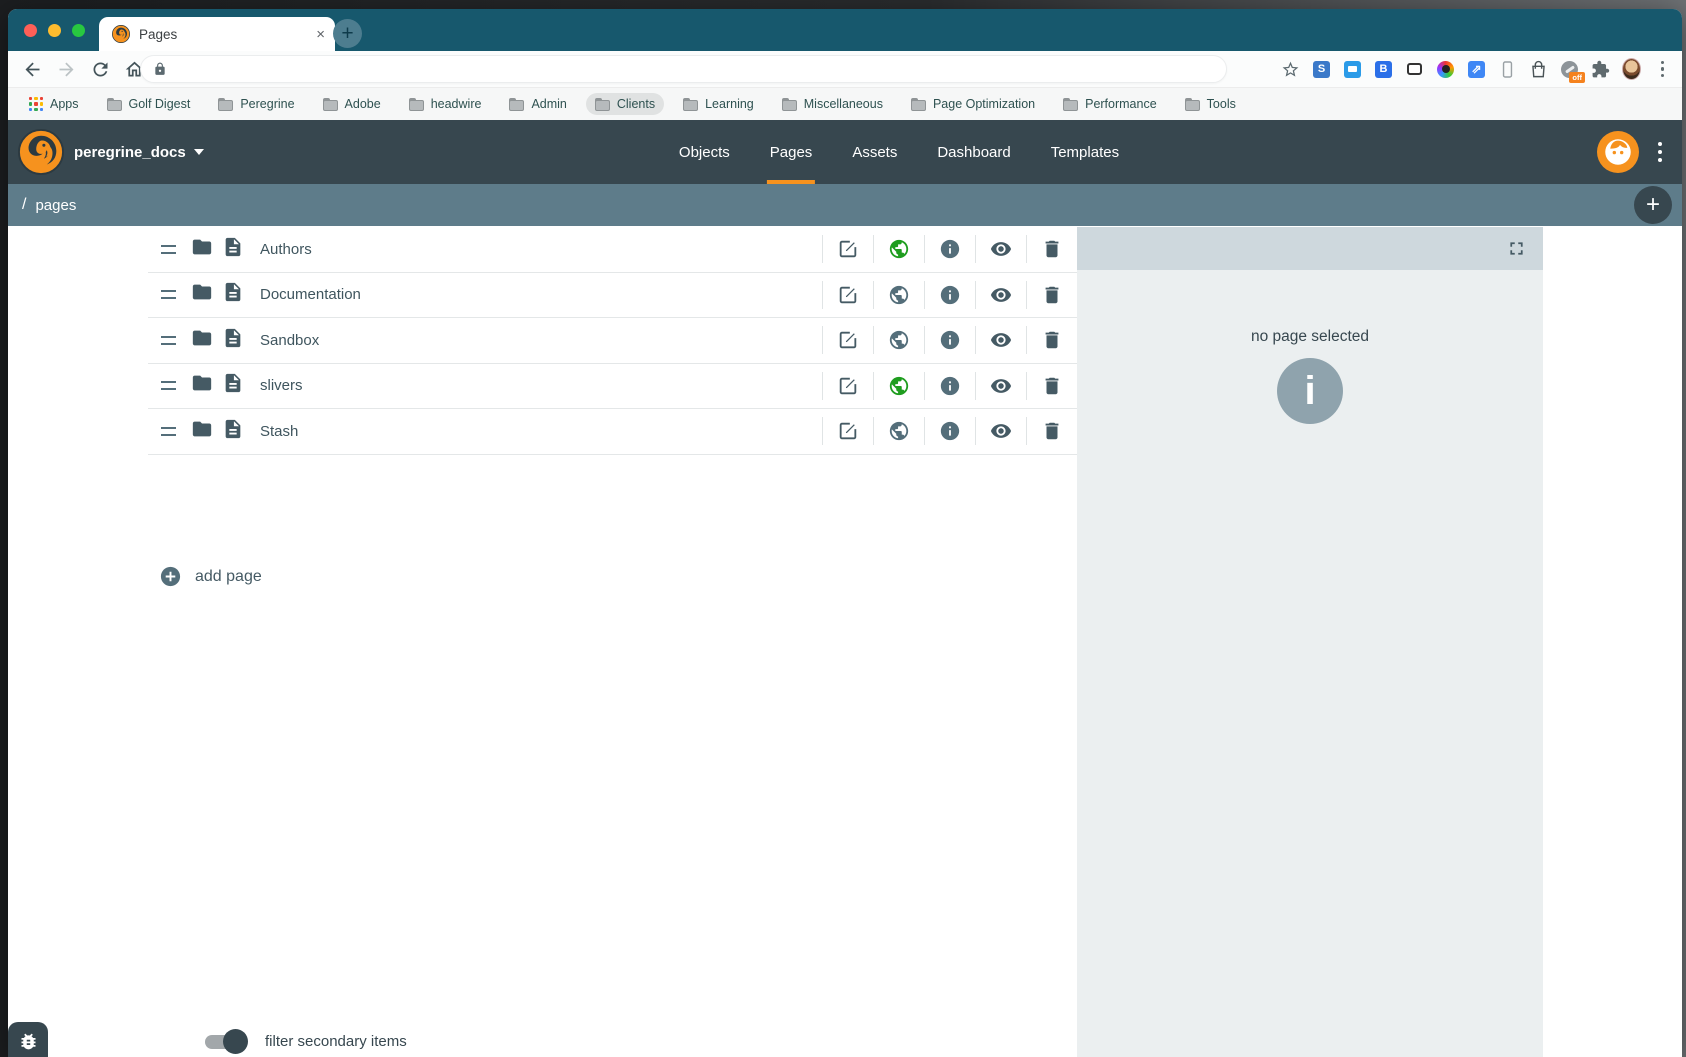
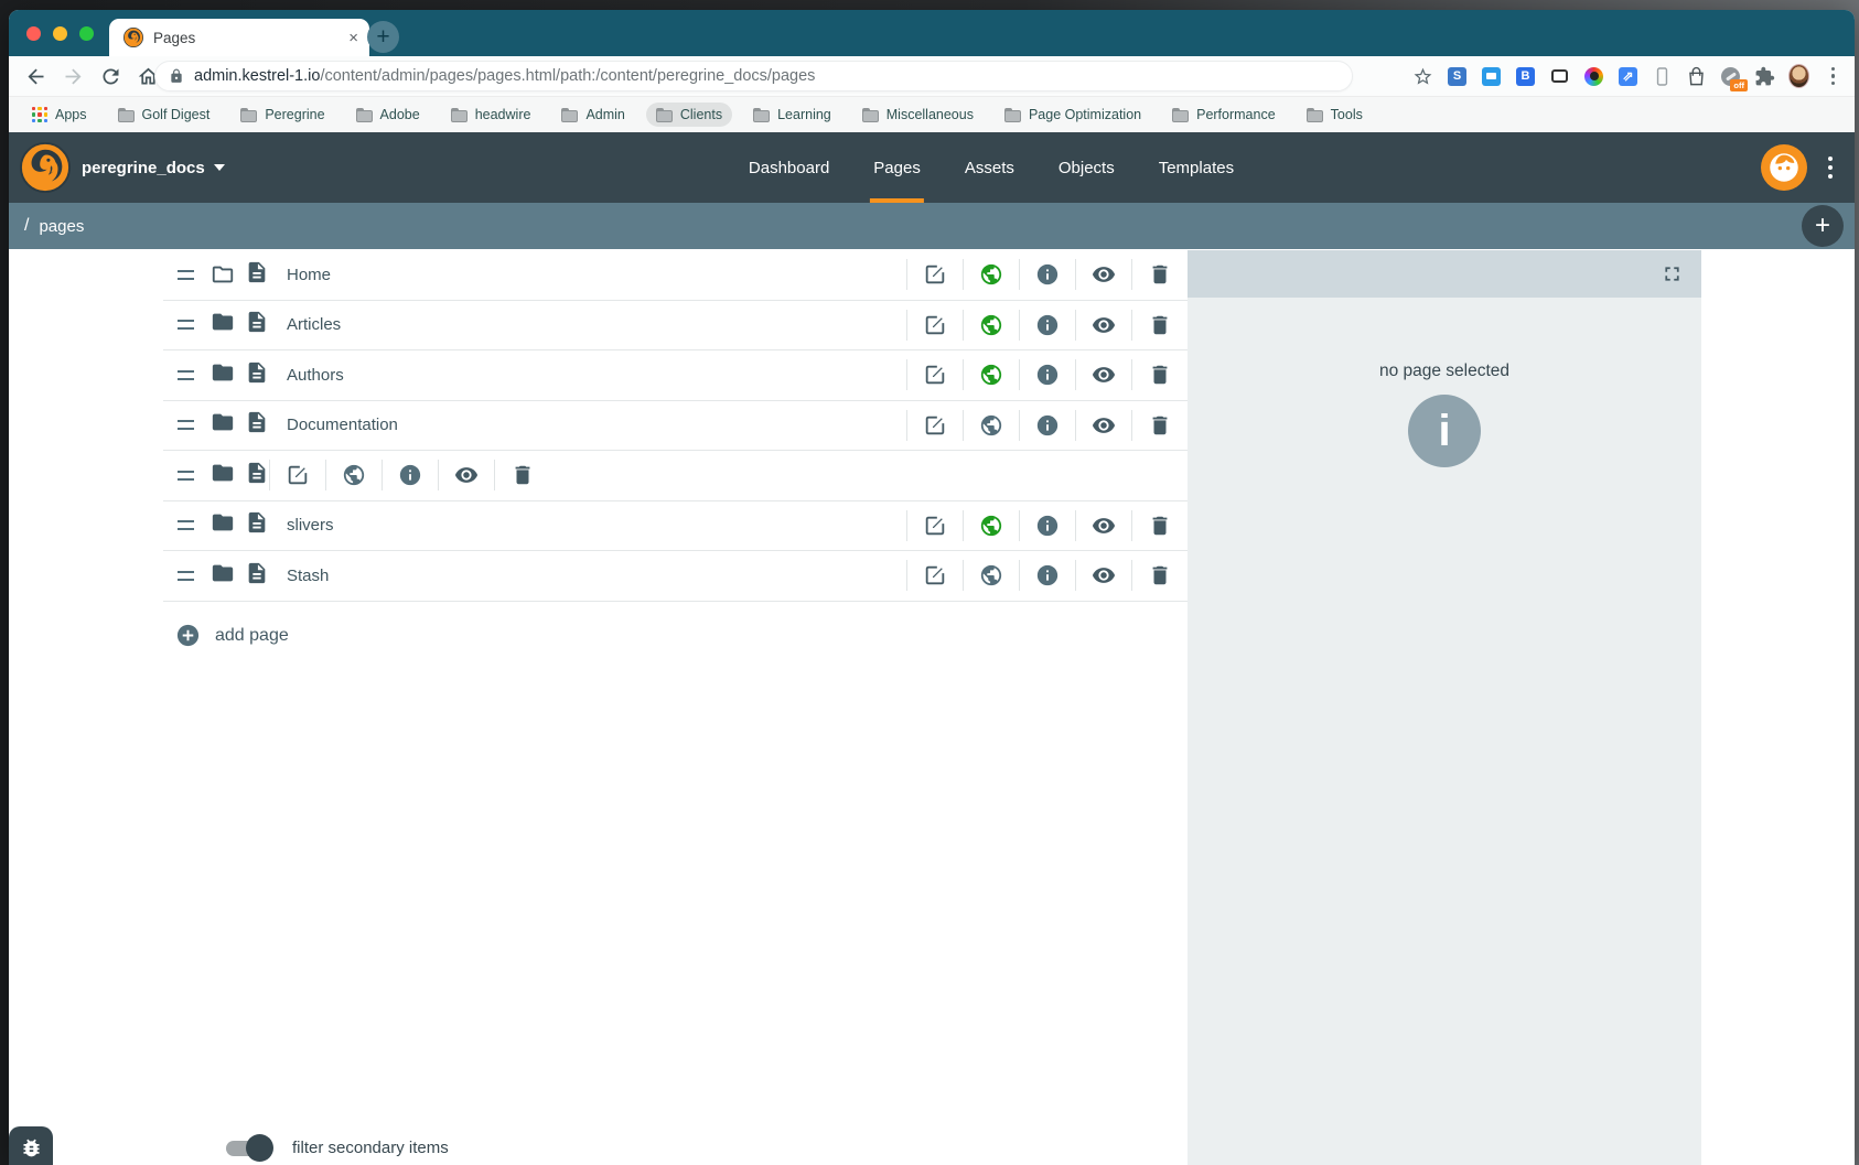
  Pages
  ×
  +
+ admin.kestrel-1.io/content/admin/pages/pages.html/path:/content/peregrine_docs/pages
  S
  B
  ⇗
  off
  Apps
  Golf Digest
  Peregrine
  Adobe
  headwire
  Admin
  Clients
  Learning
  Miscellaneous
  Page Optimization
  Performance
  Tools
  peregrine_docs
- Objects
+ Dashboard
  Pages
  Assets
- Dashboard
+ Objects
  Templates
  /
  pages
  +
+ Home
+ Articles
  Authors
  Documentation
- Sandbox
  slivers
  Stash
  add page
  no page selected
  i
  filter secondary items
